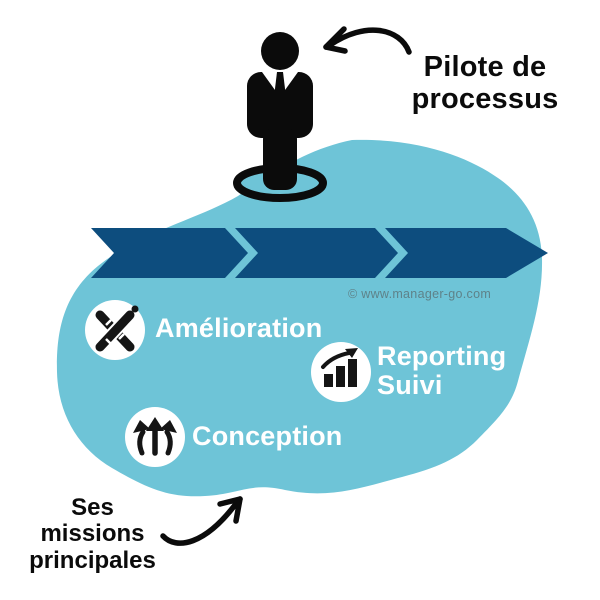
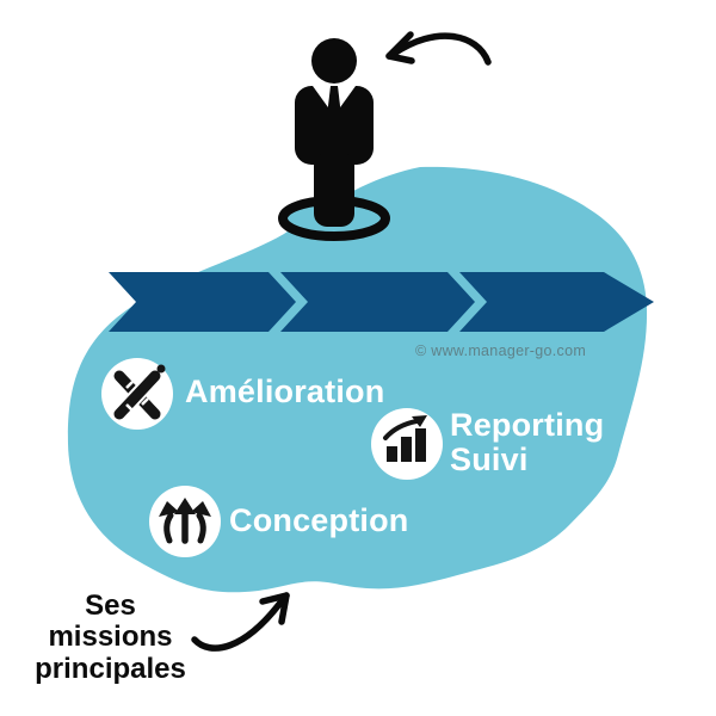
- Pilote de processus
  © www.manager-go.com
  Amélioration
  Reporting Suivi
  Conception
  Ses missions principales
